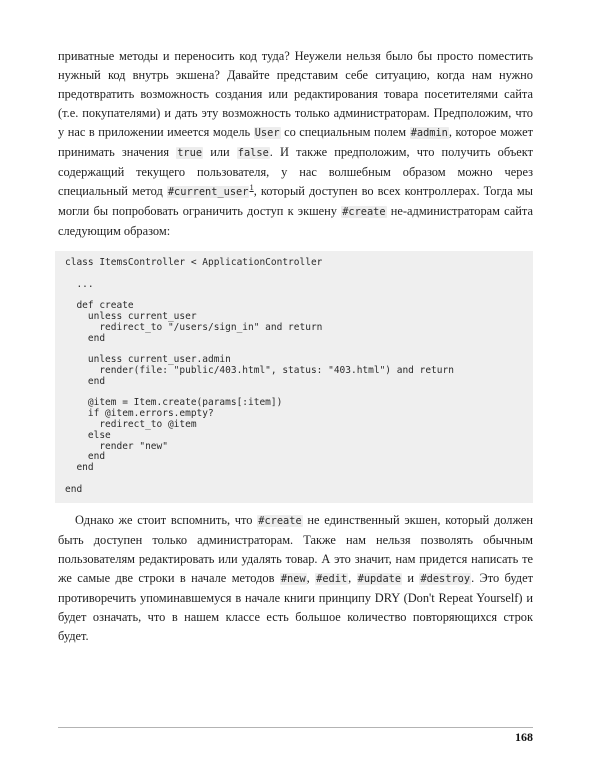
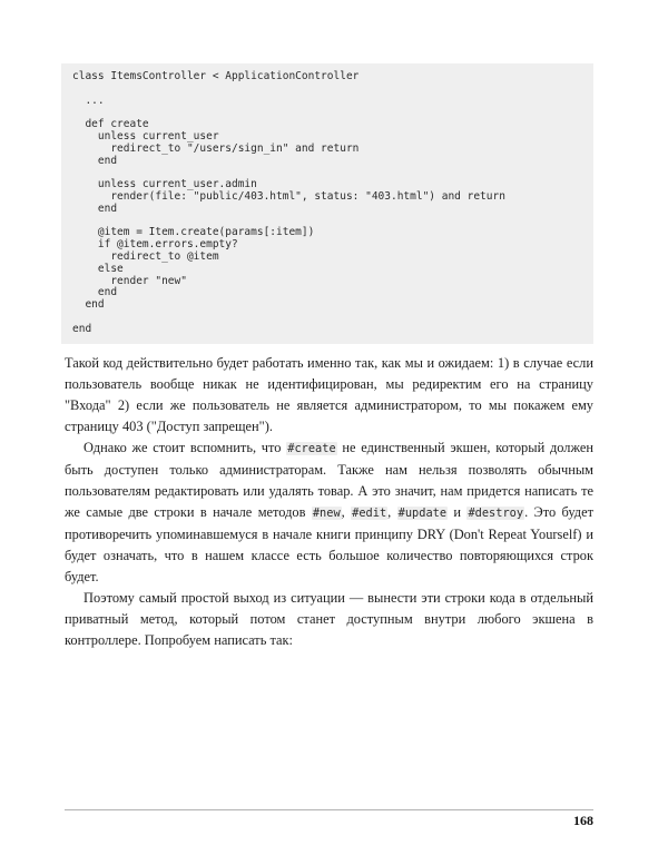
- приватные методы и переносить код туда? Неужели нельзя было бы просто поместить нужный код внутрь экшена? Давайте представим себе ситуацию, когда нам нужно предотвратить возможность создания или редактирования товара посетителями сайта (т.е. покупателями) и дать эту возможность только администраторам. Предположим, что у нас в приложении имеется модель User со специальным полем #admin, которое может принимать значения true или false. И также предположим, что получить объект содержащий текущего пользователя, у нас волшебным образом можно через специальный метод #current_user1, который доступен во всех контроллерах. Тогда мы могли бы попробовать ограничить доступ к экшену #create не-администраторам сайта следующим образом:
  class ItemsController < ApplicationController
  ...
  def create
  unless current_user
  redirect_to "/users/sign_in" and return
  end
  unless current_user.admin
  render(file: "public/403.html", status: "403.html") and return
  end
  @item = Item.create(params[:item])
  if @item.errors.empty?
  redirect_to @item
  else
  render "new"
  end
  end
  end
+ Такой код действительно будет работать именно так, как мы и ожидаем: 1) в случае если пользователь вообще никак не идентифицирован, мы редиректим его на страницу "Входа" 2) если же пользователь не является администратором, то мы покажем ему страницу 403 ("Доступ запрещен").
  Однако же стоит вспомнить, что #create не единственный экшен, который должен быть доступен только администраторам. Также нам нельзя позволять обычным пользователям редактировать или удалять товар. А это значит, нам придется написать те же самые две строки в начале методов #new, #edit, #update и #destroy. Это будет противоречить упоминавшемуся в начале книги принципу DRY (Don't Repeat Yourself) и будет означать, что в нашем классе есть большое количество повторяющихся строк будет.
+ Поэтому самый простой выход из ситуации — вынести эти строки кода в отдельный приватный метод, который потом станет доступным внутри любого экшена в контроллере. Попробуем написать так:
  168
